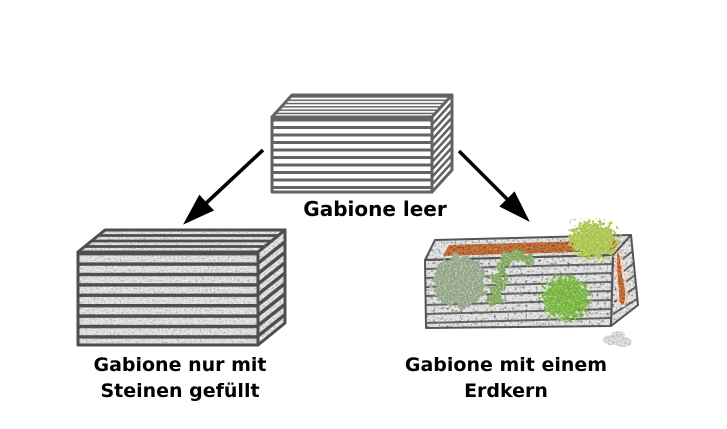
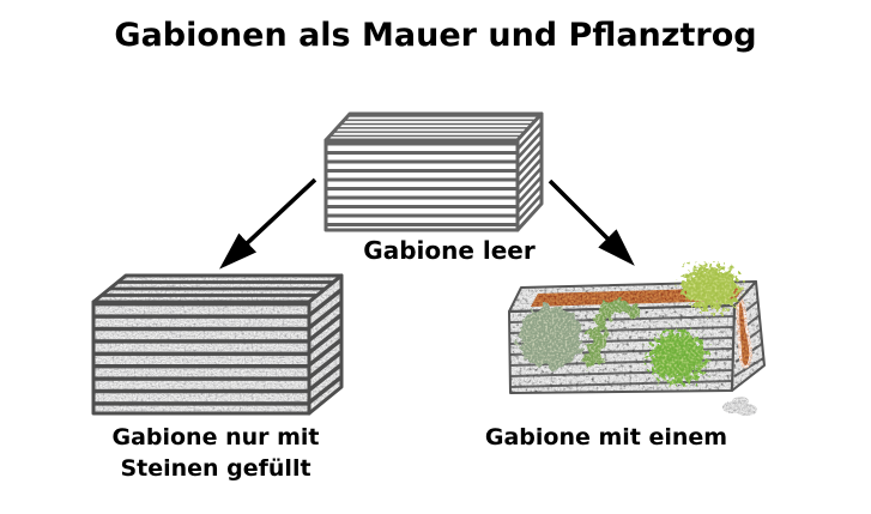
+ Gabionen als Mauer und Pflanztrog
  Gabione leer
  Gabione nur mit
  Steinen gefüllt
  Gabione mit einem
- Erdkern
